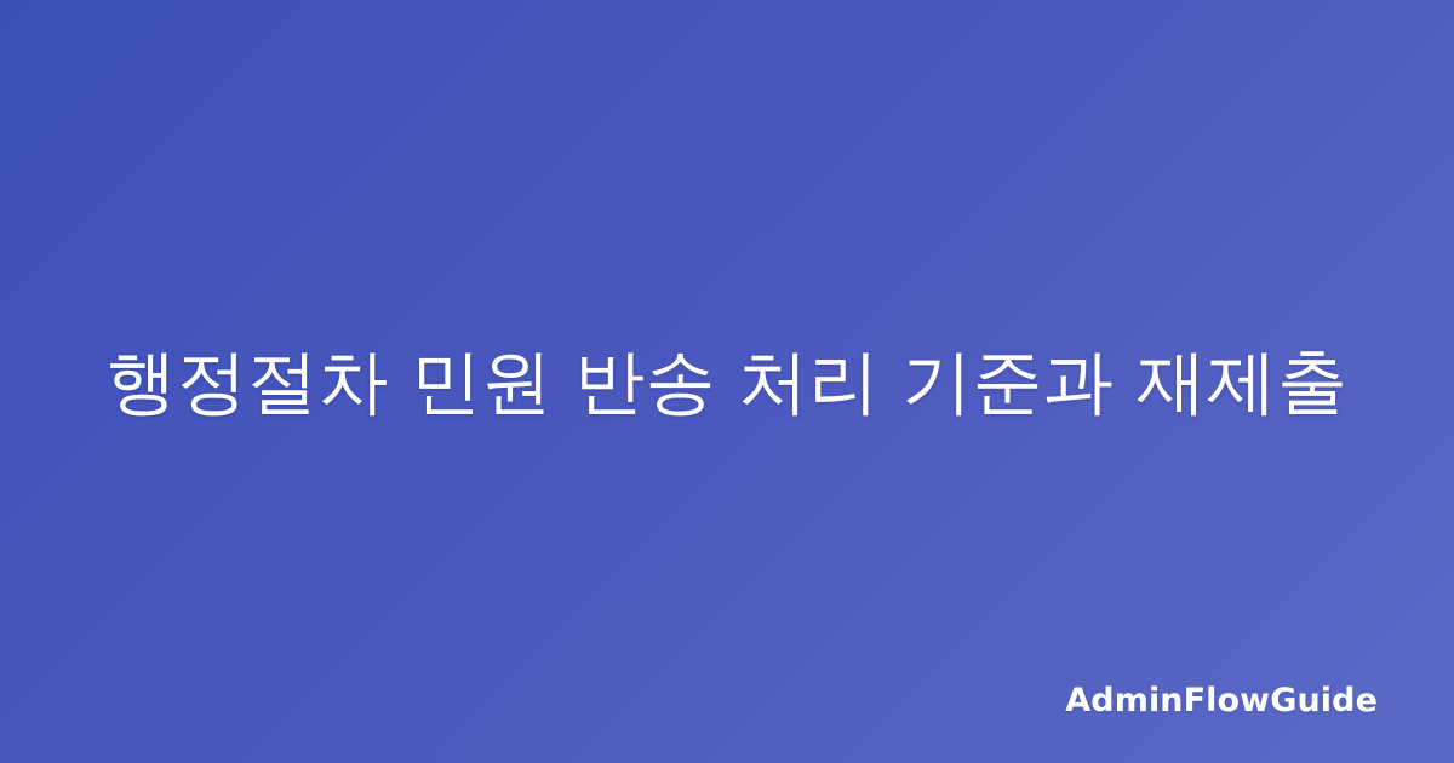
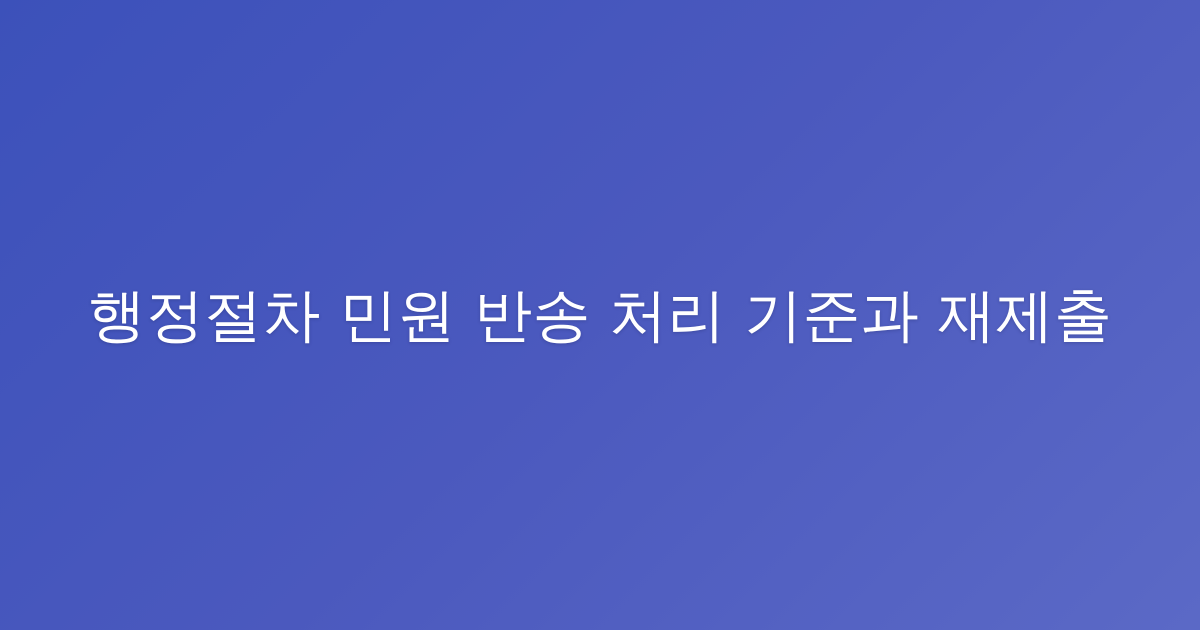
  행정절차 민원 반송 처리 기준과 재제출
- AdminFlowGuide
